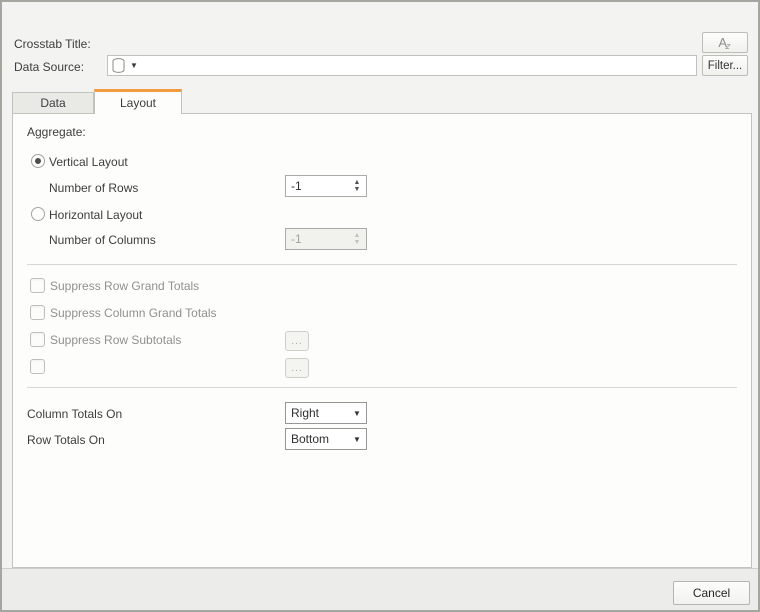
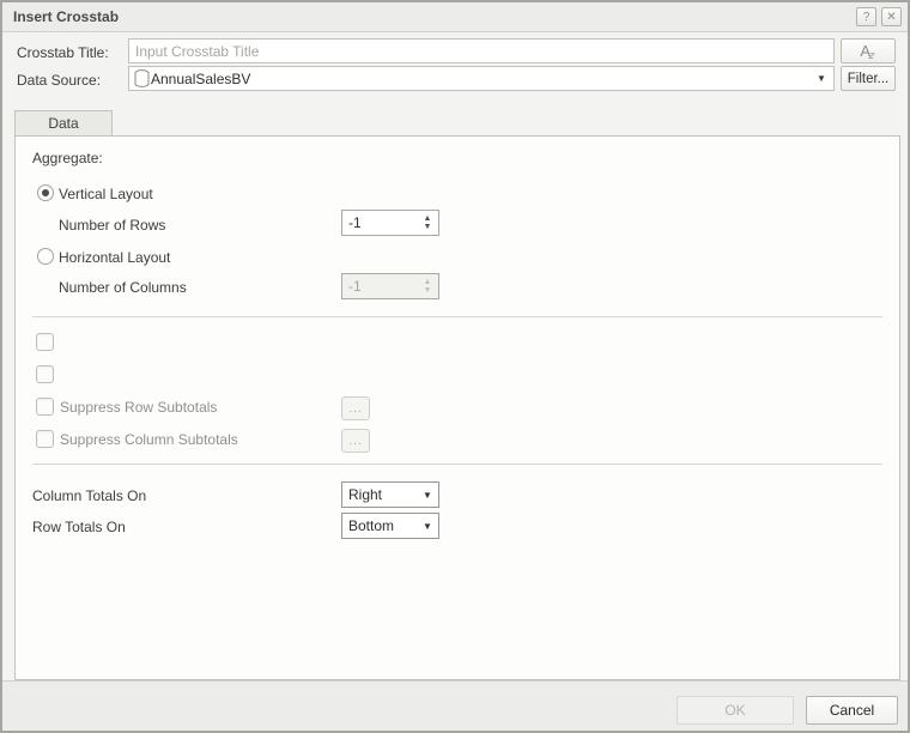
+ Insert Crosstab
+ ?
+ ✕
  Crosstab Title:
+ Input Crosstab Title
  A
  Data Source:
+ AnnualSalesBV
  ▼
  Filter...
  Data
- Layout
  Aggregate:
  Vertical Layout
  Number of Rows
  -1
  Horizontal Layout
  Number of Columns
  -1
- Suppress Row Grand Totals
- Suppress Column Grand Totals
  Suppress Row Subtotals
  ...
+ Suppress Column Subtotals
  ...
  Column Totals On
  Right
  ▼
  Row Totals On
  Bottom
  ▼
+ OK
  Cancel
